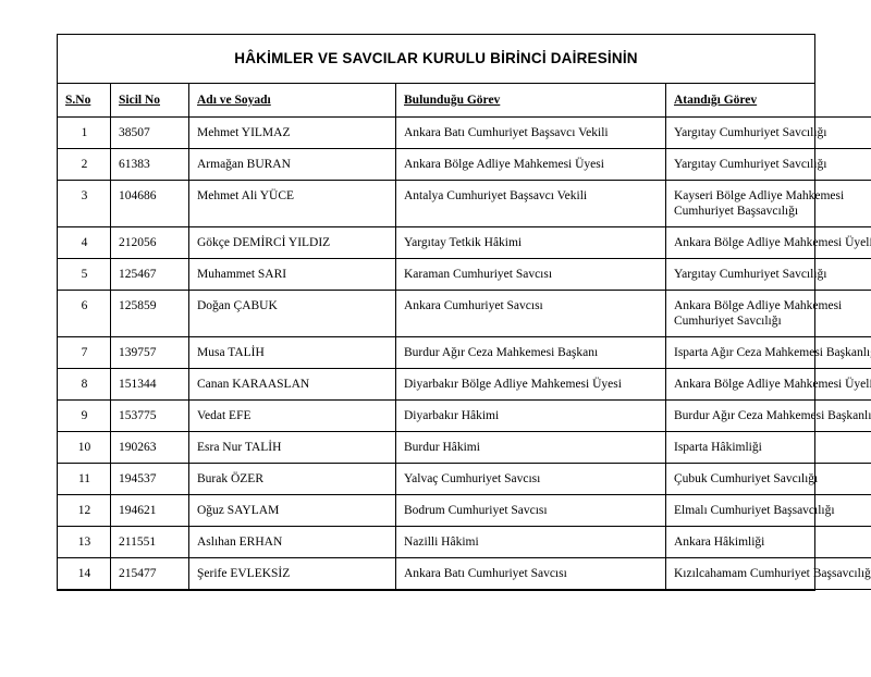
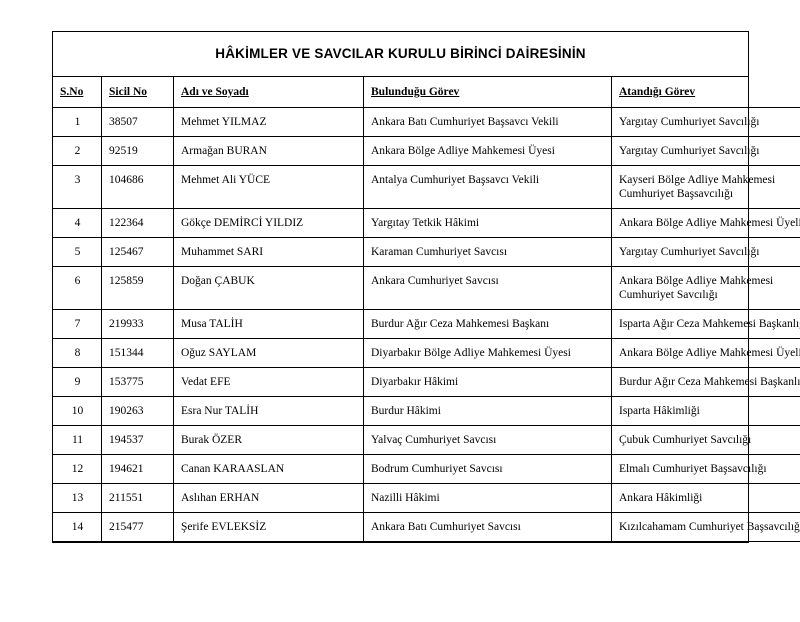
  HÂKİMLER VE SAVCILAR KURULU BİRİNCİ DAİRESİNİN
  S.No	Sicil No	Adı ve Soyadı	Bulunduğu Görev	Atandığı Görev
  1	38507	Mehmet YILMAZ	Ankara Batı Cumhuriyet Başsavcı Vekili	Yargıtay Cumhuriyet Savcılığı
- 2	61383	Armağan BURAN	Ankara Bölge Adliye Mahkemesi Üyesi	Yargıtay Cumhuriyet Savcılığı
+ 2	92519	Armağan BURAN	Ankara Bölge Adliye Mahkemesi Üyesi	Yargıtay Cumhuriyet Savcılığı
  3	104686	Mehmet Ali YÜCE	Antalya Cumhuriyet Başsavcı Vekili	Kayseri Bölge Adliye Mahkemesi Cumhuriyet Başsavcılığı
- 4	212056	Gökçe DEMİRCİ YILDIZ	Yargıtay Tetkik Hâkimi	Ankara Bölge Adliye Mahkemesi Üyel
+ 4	122364	Gökçe DEMİRCİ YILDIZ	Yargıtay Tetkik Hâkimi	Ankara Bölge Adliye Mahkemesi Üyel
  5	125467	Muhammet SARI	Karaman Cumhuriyet Savcısı	Yargıtay Cumhuriyet Savcılığı
  6	125859	Doğan ÇABUK	Ankara Cumhuriyet Savcısı	Ankara Bölge Adliye Mahkemesi Cumhuriyet Savcılığı
- 7	139757	Musa TALİH	Burdur Ağır Ceza Mahkemesi Başkanı	Isparta Ağır Ceza Mahkemesi Başkanlı
+ 7	219933	Musa TALİH	Burdur Ağır Ceza Mahkemesi Başkanı	Isparta Ağır Ceza Mahkemesi Başkanlı
- 8	151344	Canan KARAASLAN	Diyarbakır Bölge Adliye Mahkemesi Üyesi	Ankara Bölge Adliye Mahkemesi Üyel
+ 8	151344	Oğuz SAYLAM	Diyarbakır Bölge Adliye Mahkemesi Üyesi	Ankara Bölge Adliye Mahkemesi Üyel
  9	153775	Vedat EFE	Diyarbakır Hâkimi	Burdur Ağır Ceza Mahkemesi Başkanlı
  10	190263	Esra Nur TALİH	Burdur Hâkimi	Isparta Hâkimliği
  11	194537	Burak ÖZER	Yalvaç Cumhuriyet Savcısı	Çubuk Cumhuriyet Savcılığı
- 12	194621	Oğuz SAYLAM	Bodrum Cumhuriyet Savcısı	Elmalı Cumhuriyet Başsavcılığı
+ 12	194621	Canan KARAASLAN	Bodrum Cumhuriyet Savcısı	Elmalı Cumhuriyet Başsavcılığı
  13	211551	Aslıhan ERHAN	Nazilli Hâkimi	Ankara Hâkimliği
  14	215477	Şerife EVLEKSİZ	Ankara Batı Cumhuriyet Savcısı	Kızılcahamam Cumhuriyet Başsavcılığ
